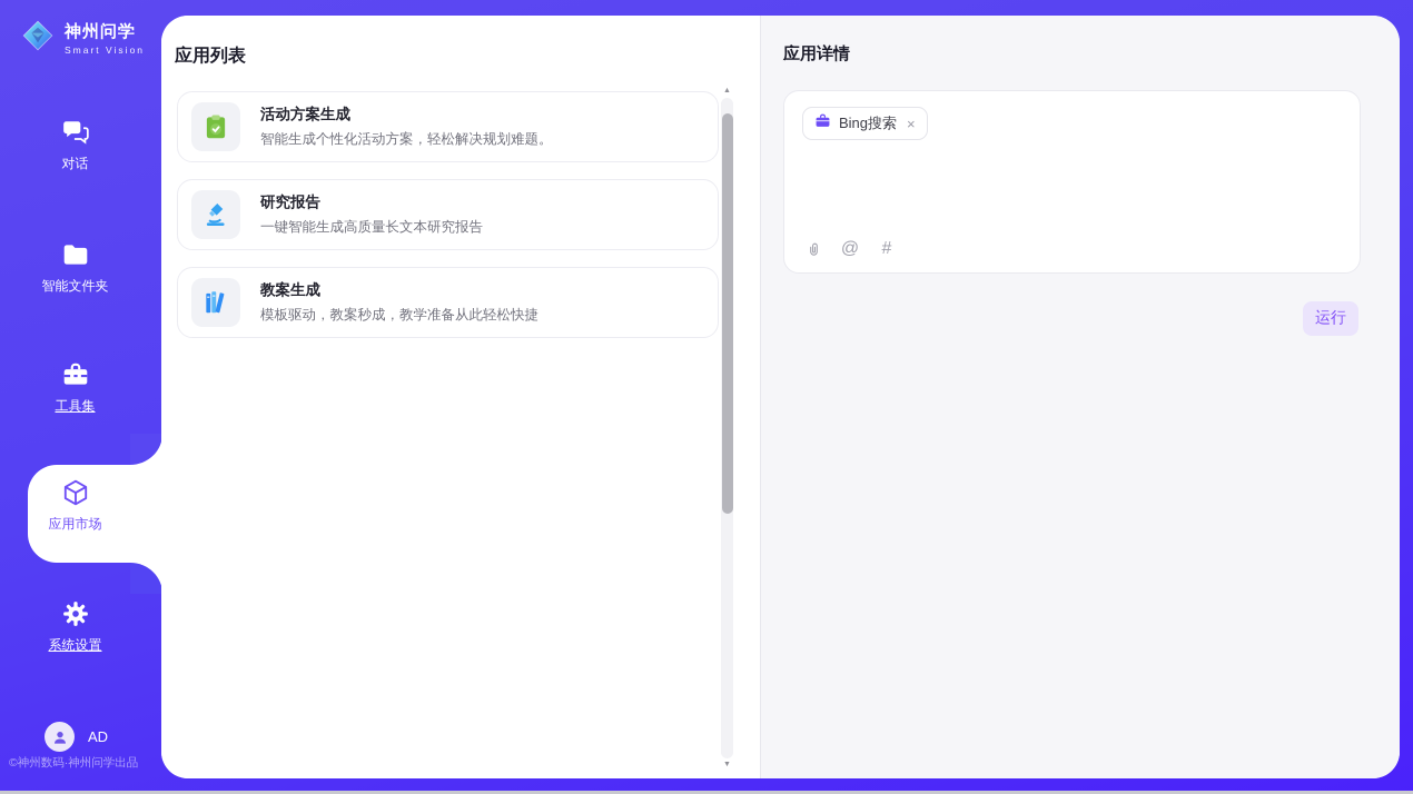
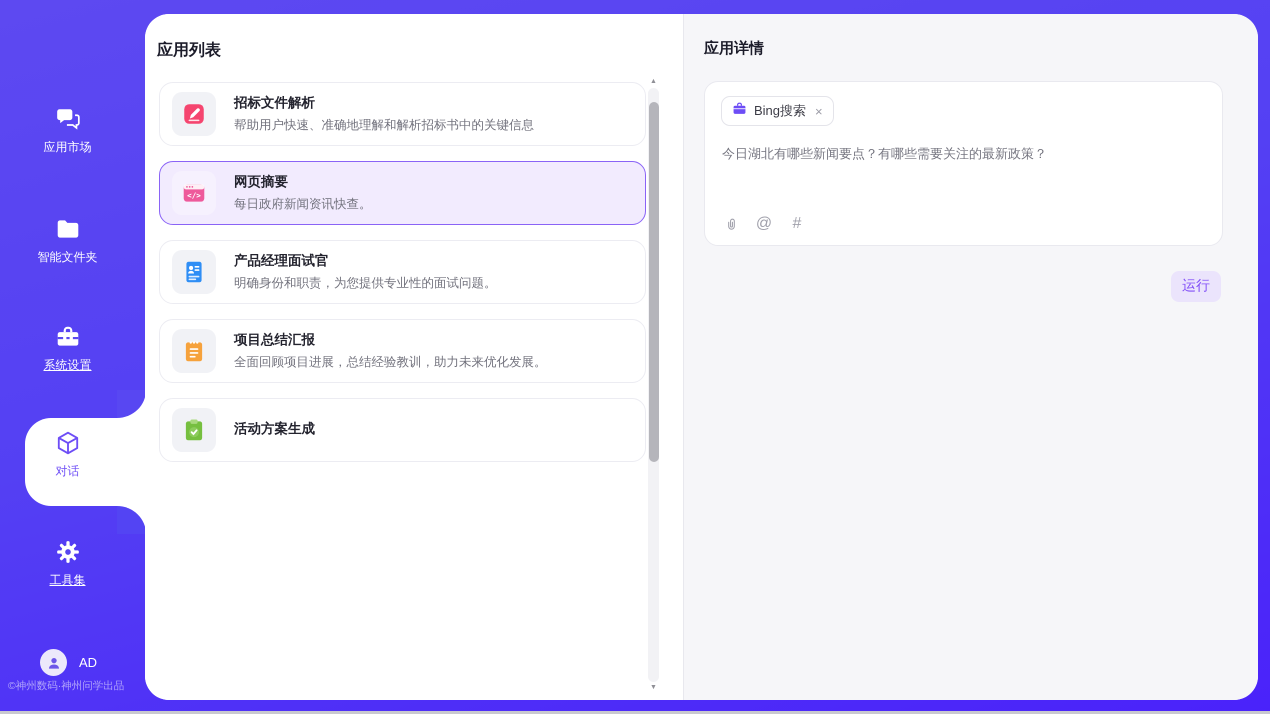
- 神州问学
- Smart Vision
- 对话
+ 应用市场
  智能文件夹
- 工具集
+ 系统设置
- 应用市场
+ 对话
- 系统设置
+ 工具集
  AD
  ©神州数码·神州问学出品
  应用列表
+ 招标文件解析
+ 帮助用户快速、准确地理解和解析招标书中的关键信息
+ </>
+ 网页摘要
+ 每日政府新闻资讯快查。
+ 产品经理面试官
+ 明确身份和职责，为您提供专业性的面试问题。
+ 项目总结汇报
+ 全面回顾项目进展，总结经验教训，助力未来优化发展。
  活动方案生成
- 智能生成个性化活动方案，轻松解决规划难题。
- 研究报告
- 一键智能生成高质量长文本研究报告
- 教案生成
- 模板驱动，教案秒成，教学准备从此轻松快捷
  应用详情
  Bing搜索
  ×
+ 今日湖北有哪些新闻要点？有哪些需要关注的最新政策？
  @
  #
  运行
